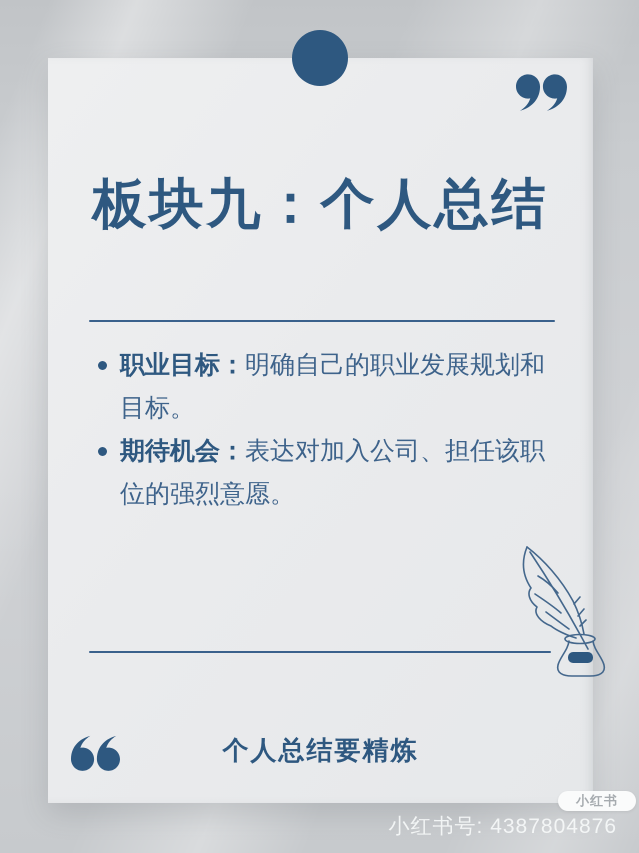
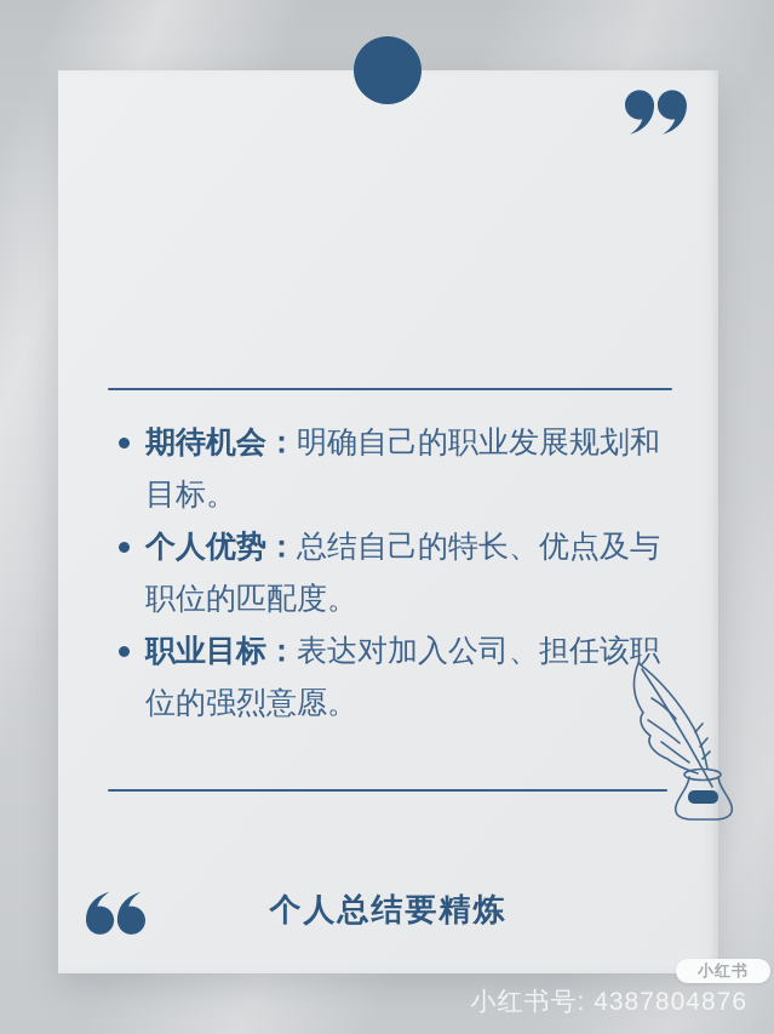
- 板块九：个人总结
- 职业目标：明确自己的职业发展规划和目标。
+ 期待机会：明确自己的职业发展规划和目标。
+ 个人优势：总结自己的特长、优点及与职位的匹配度。
- 期待机会：表达对加入公司、担任该职位的强烈意愿。
+ 职业目标：表达对加入公司、担任该职位的强烈意愿。
  个人总结要精炼
  小红书
  小红书号: 4387804876
